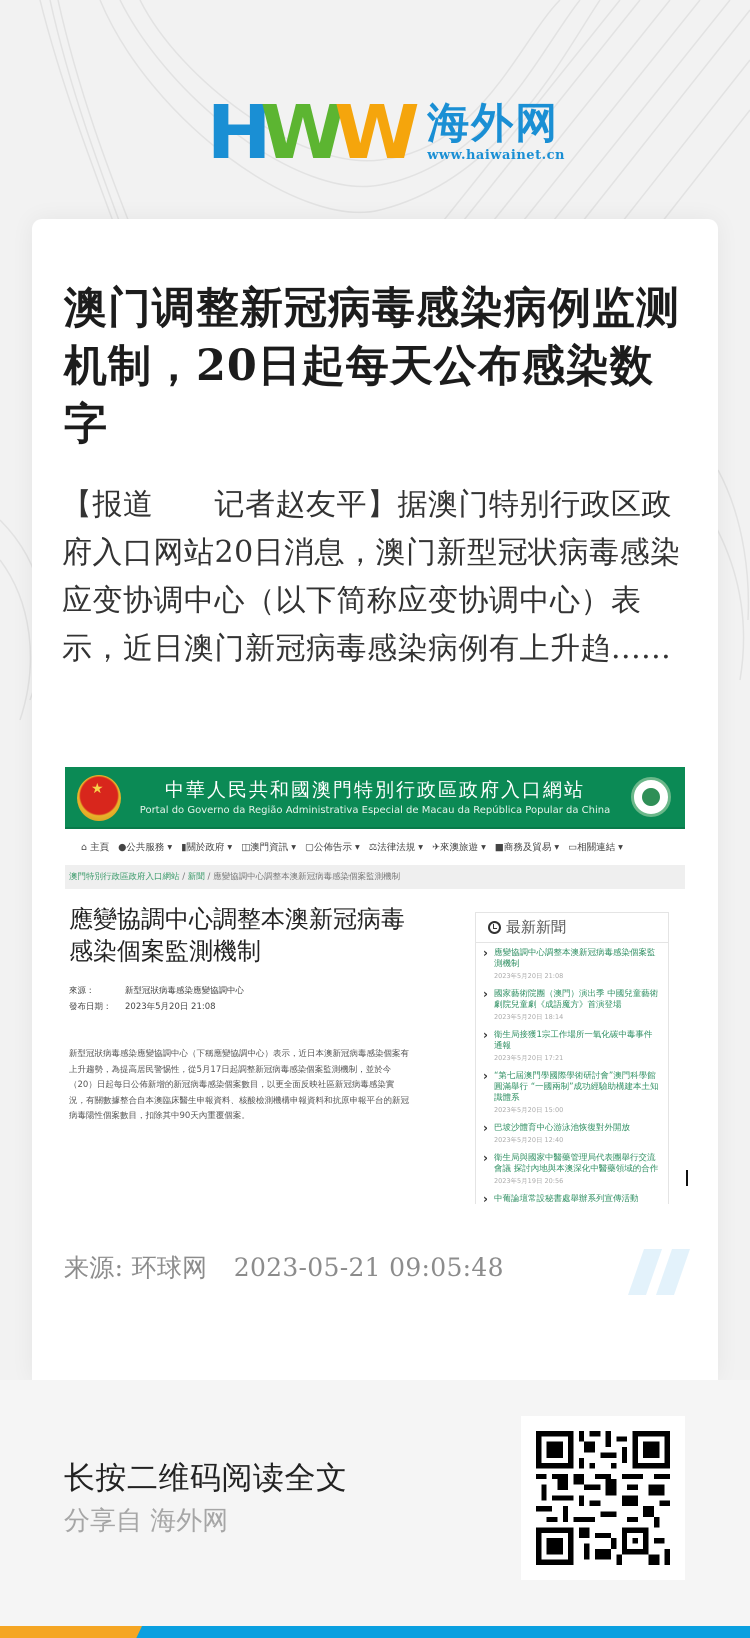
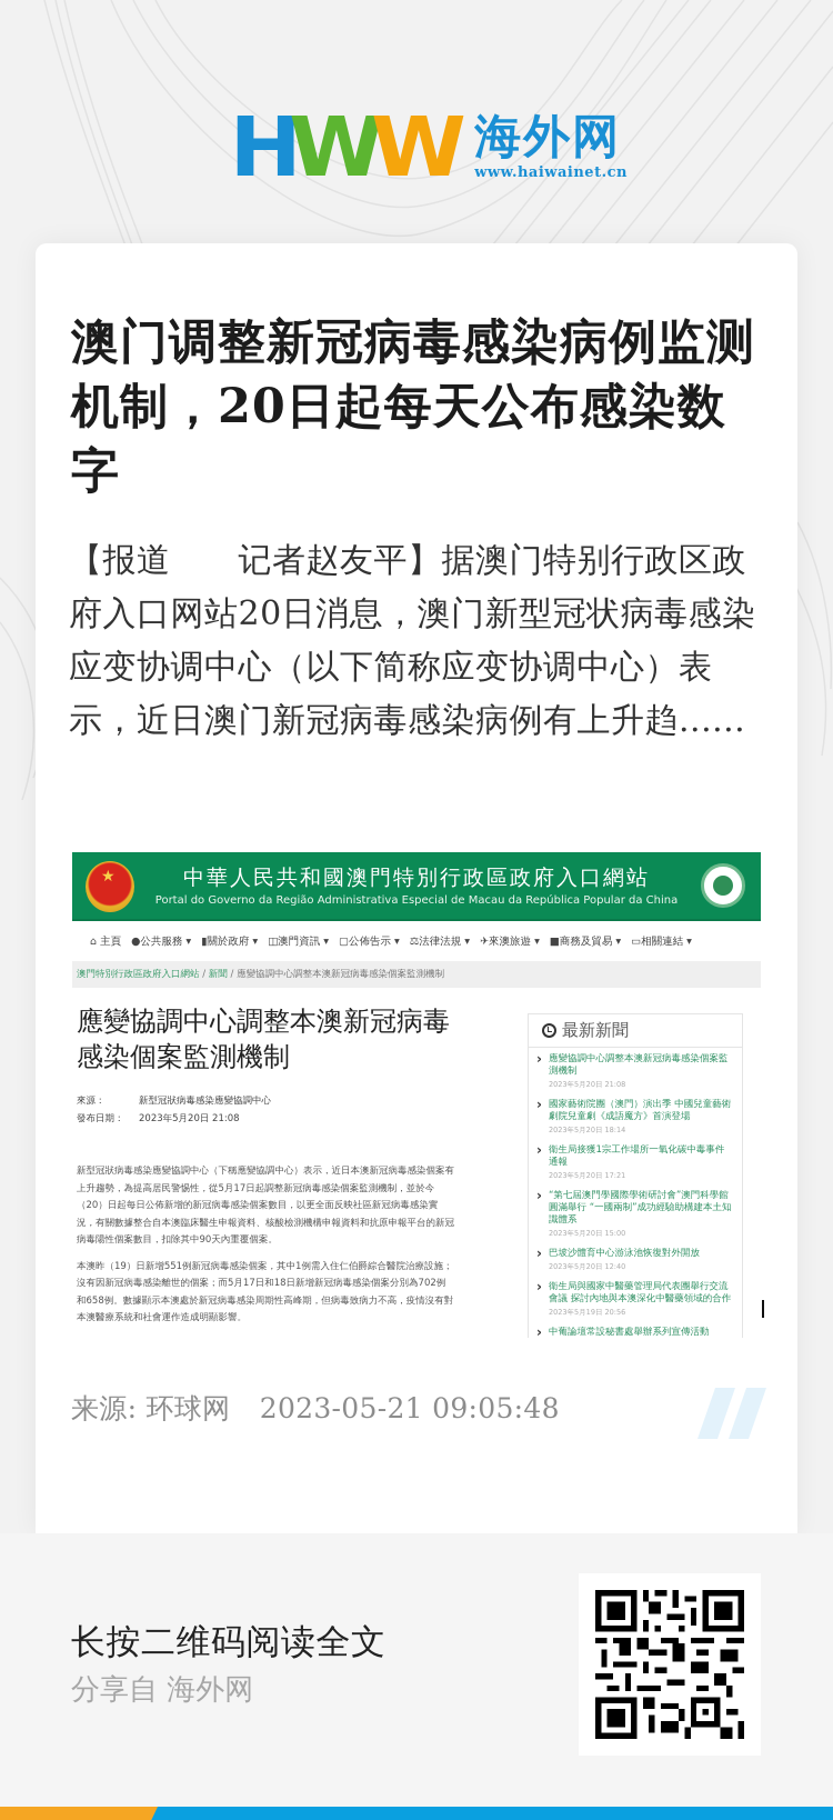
  H
  W
  W
  海外网
  www.haiwainet.cn
  澳门调整新冠病毒感染病例监测机制，20日起每天公布感染数字
  【报道 记者赵友平】据澳门特别行政区政府入口网站20日消息，澳门新型冠状病毒感染应变协调中心（以下简称应变协调中心）表示，近日澳门新冠病毒感染病例有上升趋......
  中華人民共和國澳門特別行政區政府入口網站
  Portal do Governo da Região Administrativa Especial de Macau da República Popular da China
  ⌂ 主頁
  ●公共服務 ▾
  ▮關於政府 ▾
  ◫澳門資訊 ▾
  ▢公佈告示 ▾
  ⚖法律法規 ▾
  ✈來澳旅遊 ▾
  ■商務及貿易 ▾
  ▭相關連結 ▾
  澳門特別行政區政府入口網站 / 新聞 / 應變協調中心調整本澳新冠病毒感染個案監測機制
  應變協調中心調整本澳新冠病毒感染個案監測機制
  來源： 新型冠狀病毒感染應變協調中心
  發布日期： 2023年5月20日 21:08
  新型冠狀病毒感染應變協調中心（下稱應變協調中心）表示，近日本澳新冠病毒感染個案有上升趨勢，為提高居民警惕性，從5月17日起調整新冠病毒感染個案監測機制，並於今（20）日起每日公佈新增的新冠病毒感染個案數目，以更全面反映社區新冠病毒感染實況，有關數據整合自本澳臨床醫生申報資料、核酸檢測機構申報資料和抗原申報平台的新冠病毒陽性個案數目，扣除其中90天內重覆個案。
+ 本澳昨（19）日新增551例新冠病毒感染個案，其中1例需入住仁伯爵綜合醫院治療設施；沒有因新冠病毒感染離世的個案；而5月17日和18日新增新冠病毒感染個案分別為702例和658例。數據顯示本澳處於新冠病毒感染周期性高峰期，但病毒致病力不高，疫情沒有對本澳醫療系統和社會運作造成明顯影響。
  最新新聞
  應變協調中心調整本澳新冠病毒感染個案監測機制
  2023年5月20日 21:08
  國家藝術院團（澳門）演出季 中國兒童藝術劇院兒童劇《成語魔方》首演登場
  2023年5月20日 18:14
  衛生局接獲1宗工作場所一氧化碳中毒事件通報
  2023年5月20日 17:21
  “第七屆澳門學國際學術研討會”澳門科學館圓滿舉行 “一國兩制”成功經驗助構建本土知識體系
  2023年5月20日 15:00
  巴坡沙體育中心游泳池恢復對外開放
  2023年5月20日 12:40
  衛生局與國家中醫藥管理局代表團舉行交流會議 探討內地與本澳深化中醫藥領域的合作
  2023年5月19日 20:56
  中葡論壇常設秘書處舉辦系列宣傳活動
  来源: 环球网 2023-05-21 09:05:48
  长按二维码阅读全文
  分享自 海外网
